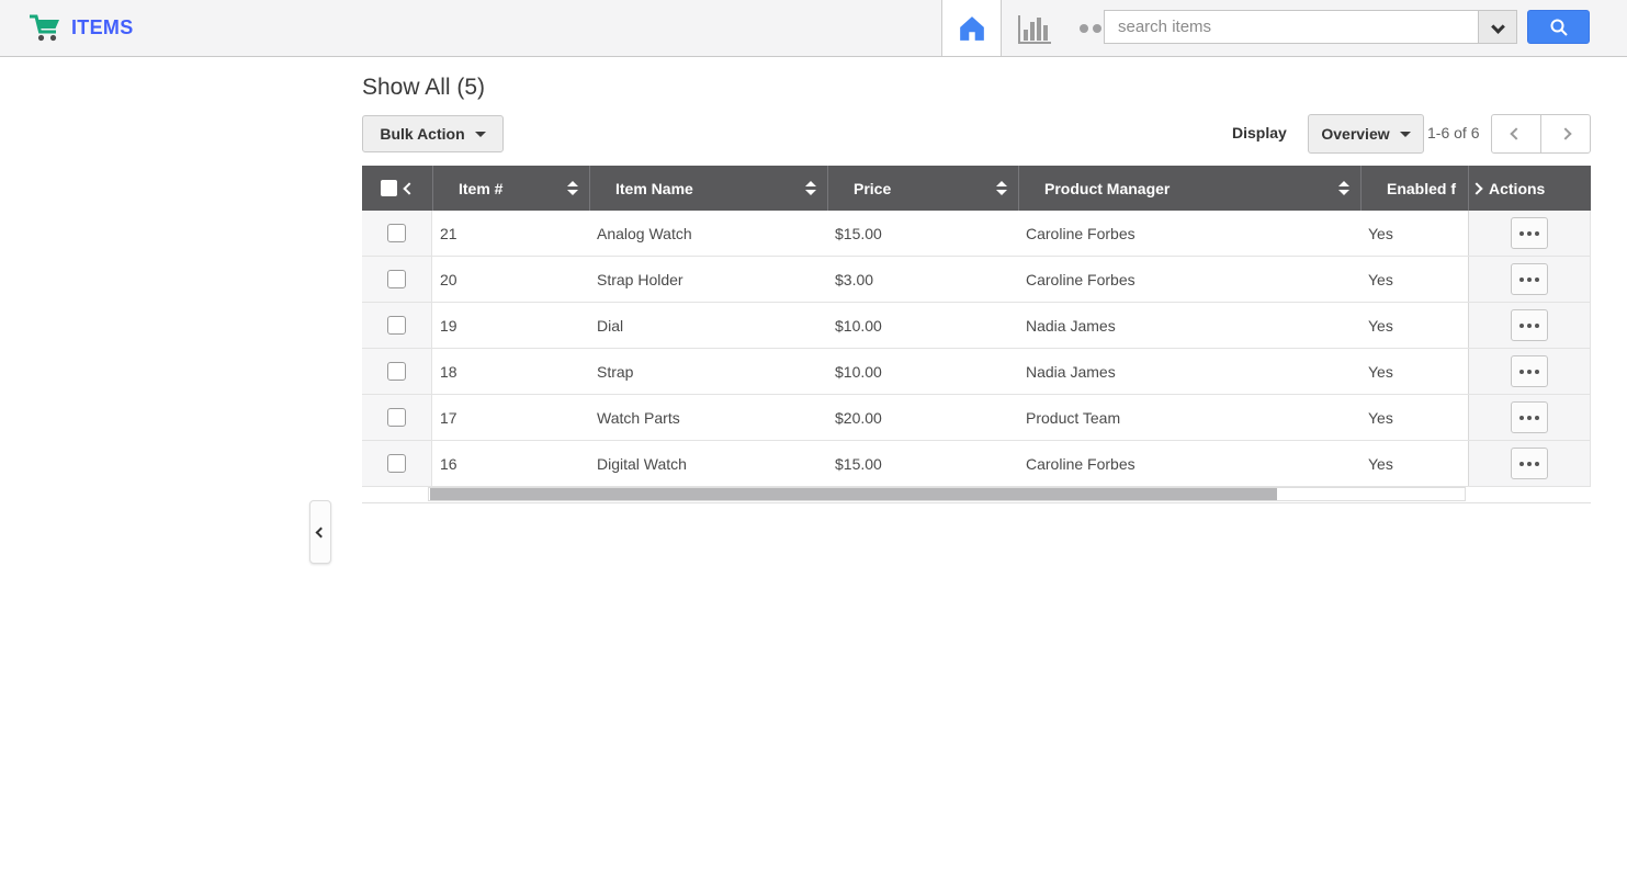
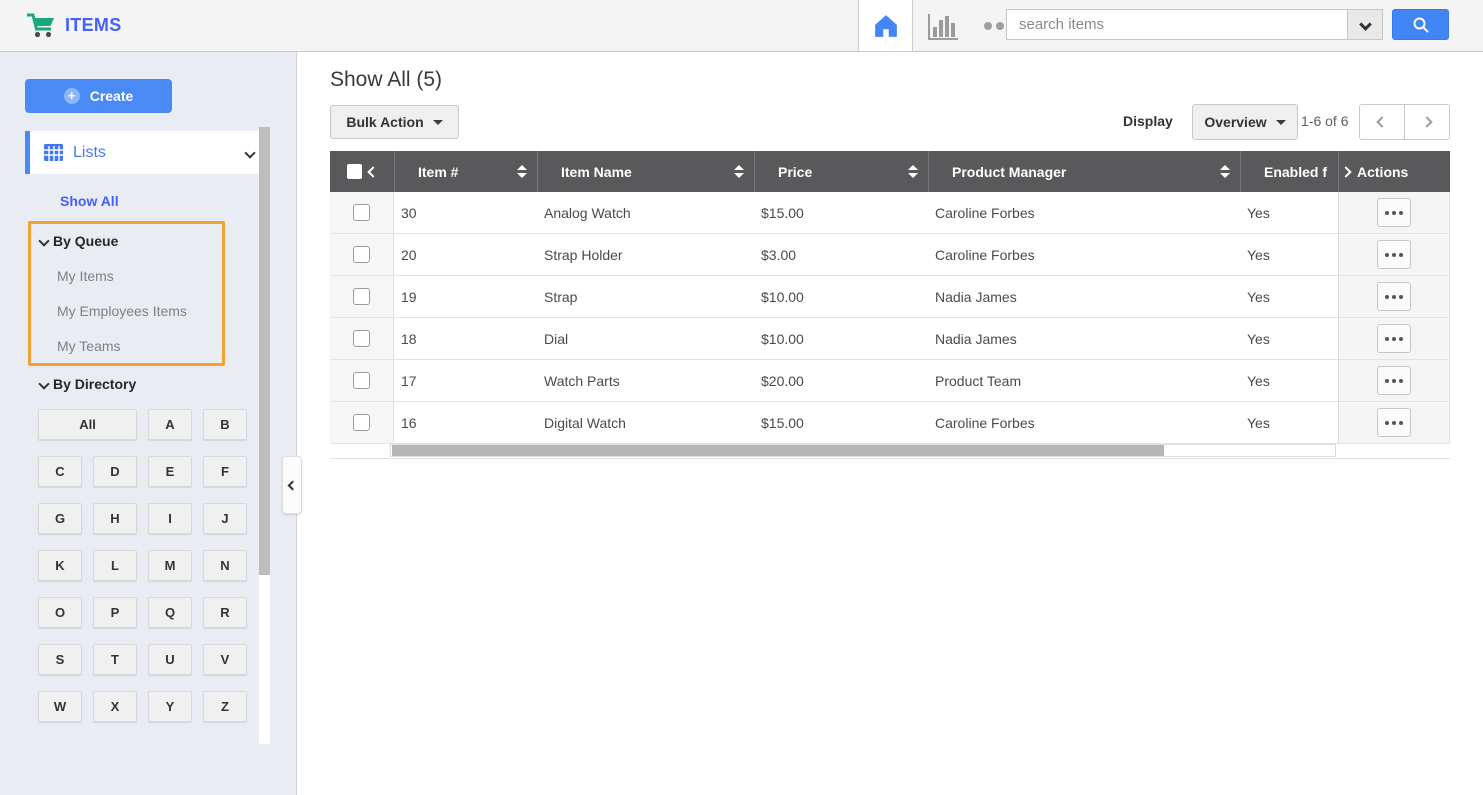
  ITEMS
  search items
+ +
+ Create
+ Lists
+ Show All
+ By Queue
+ My Items
+ My Employees Items
+ My Teams
+ By Directory
+ All
+ A
+ B
+ C
+ D
+ E
+ F
+ G
+ H
+ I
+ J
+ K
+ L
+ M
+ N
+ O
+ P
+ Q
+ R
+ S
+ T
+ U
+ V
+ W
+ X
+ Y
+ Z
  Show All (5)
  Bulk Action
  Display
  Overview
  1-6 of 6
  Item #
  Item Name
  Price
  Product Manager
  Enabled f
  Actions
- 21
+ 30
  Analog Watch
  $15.00
  Caroline Forbes
  Yes
  20
  Strap Holder
  $3.00
  Caroline Forbes
  Yes
  19
- Dial
+ Strap
  $10.00
  Nadia James
  Yes
  18
- Strap
+ Dial
  $10.00
  Nadia James
  Yes
  17
  Watch Parts
  $20.00
  Product Team
  Yes
  16
  Digital Watch
  $15.00
  Caroline Forbes
  Yes
